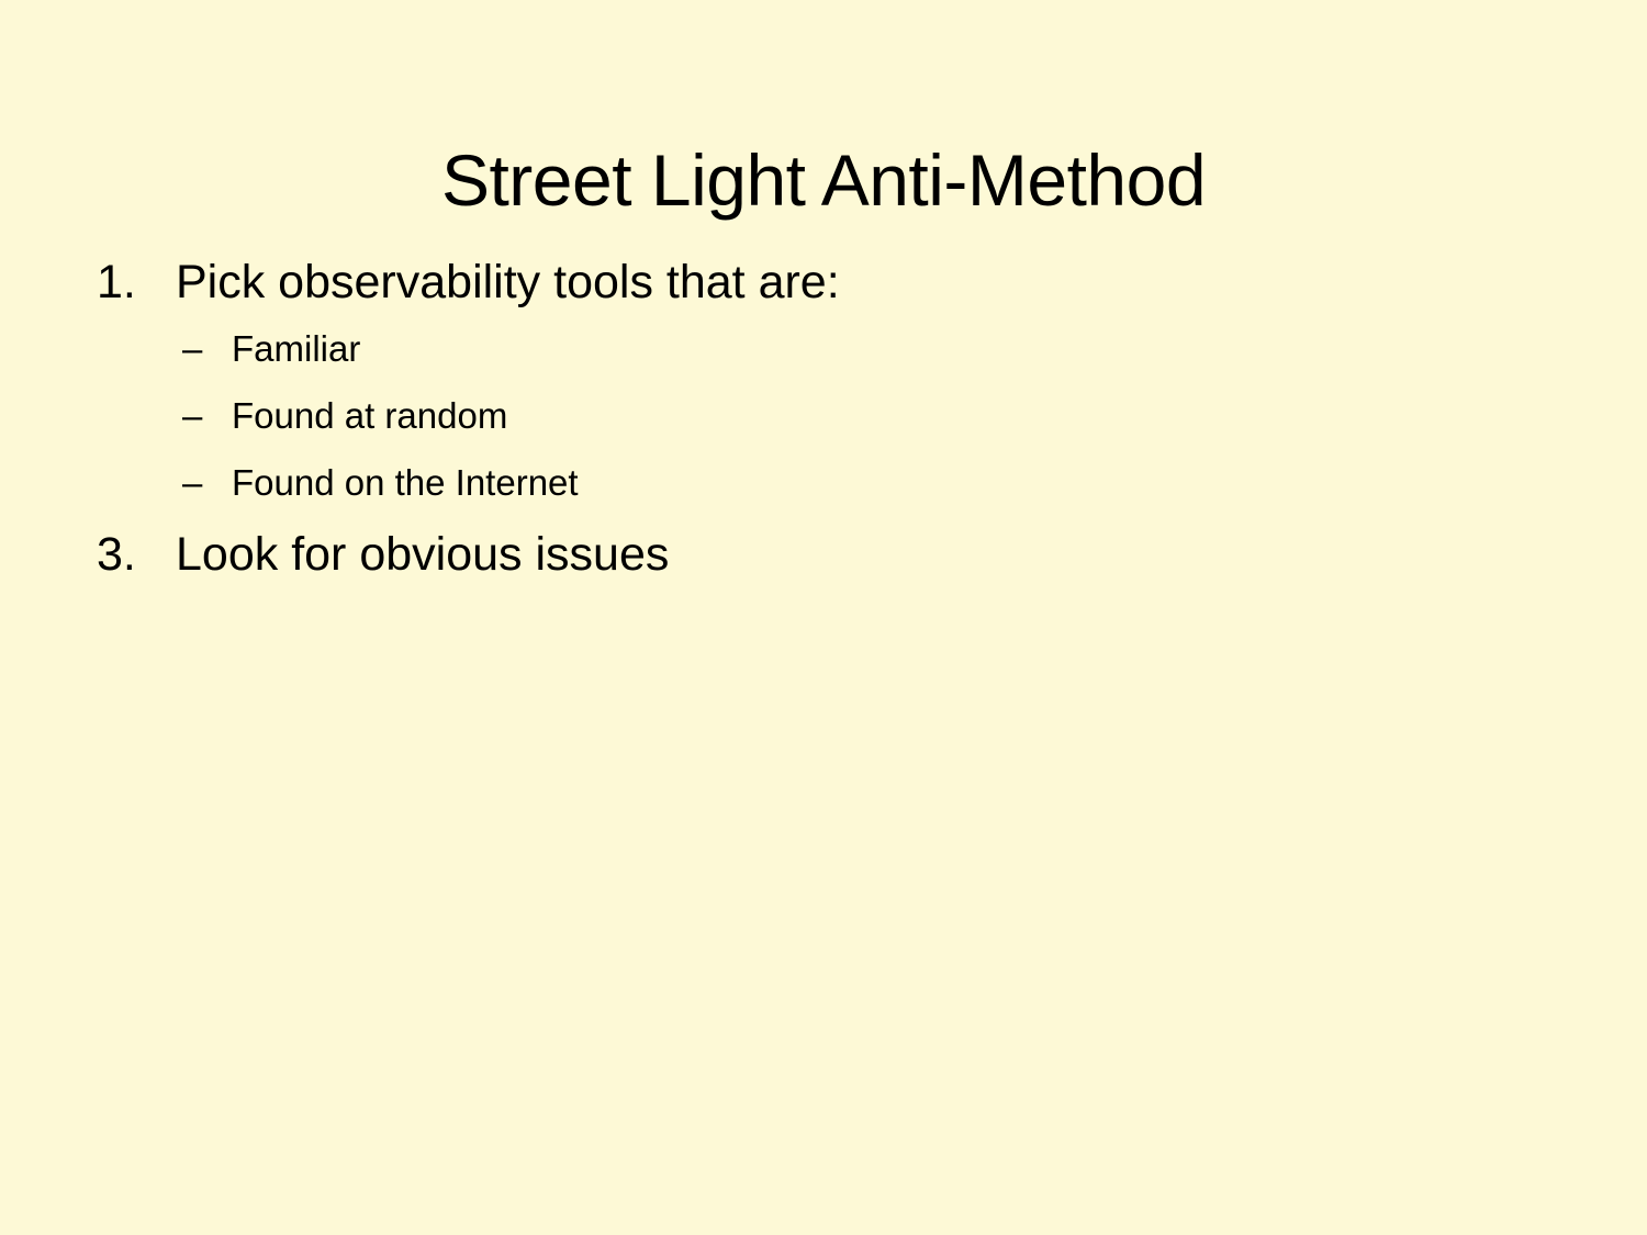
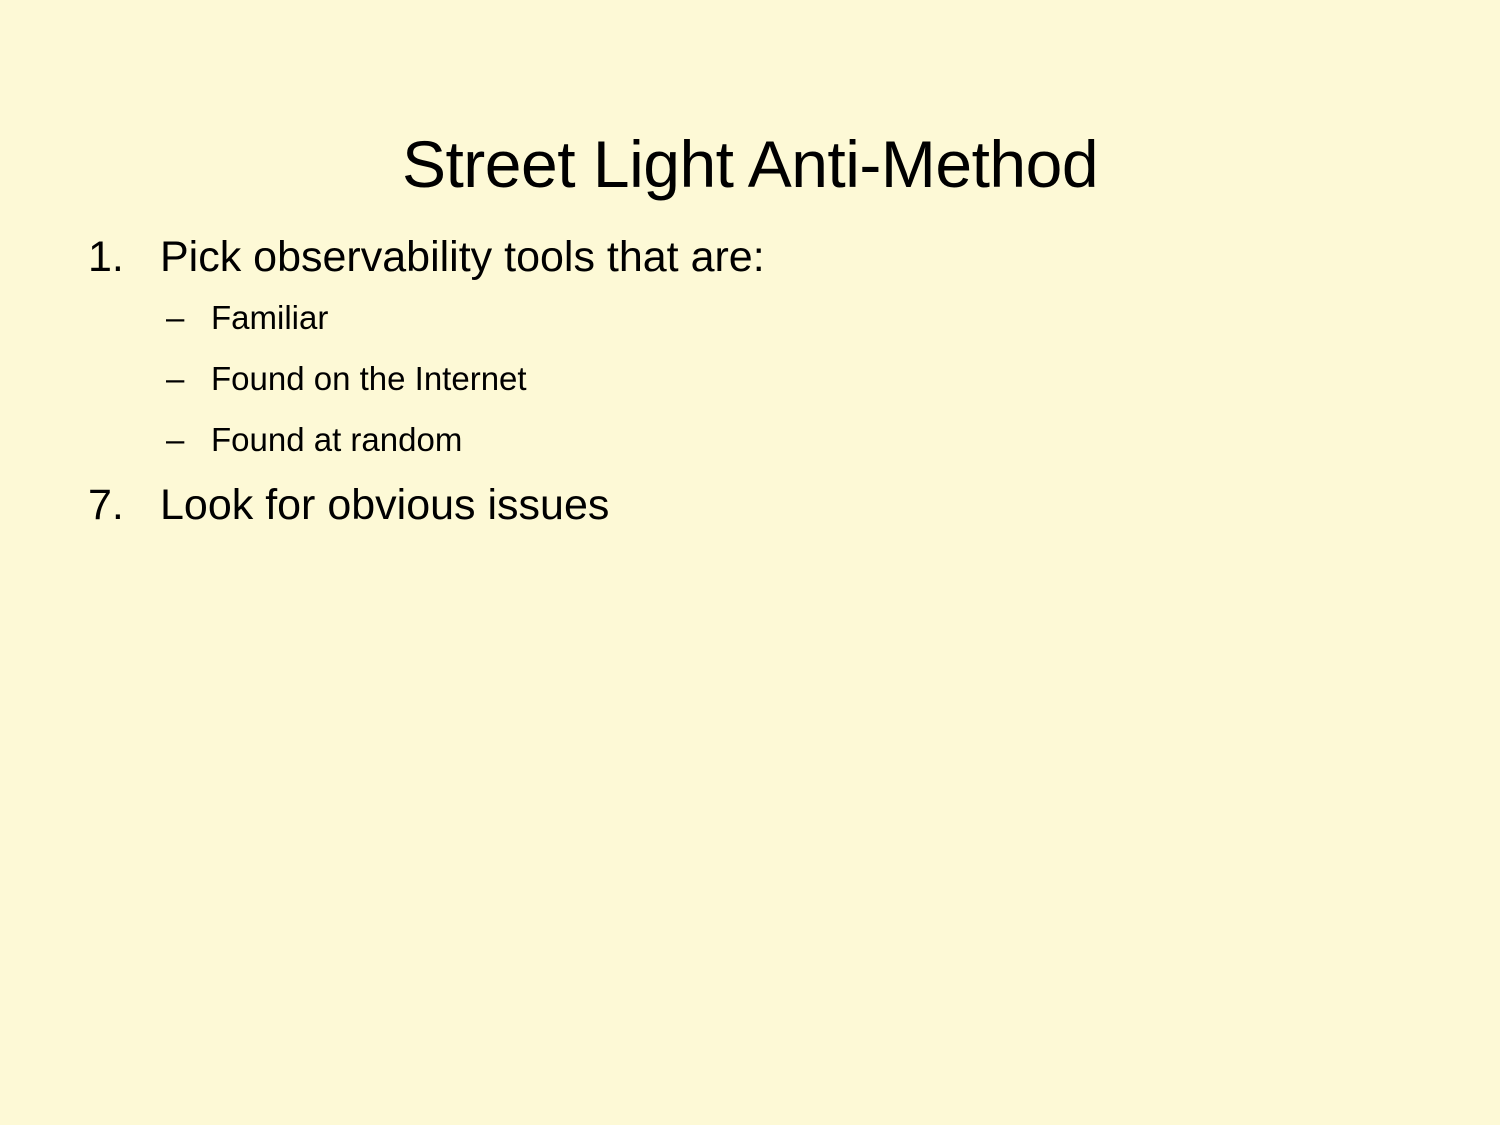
  Street Light Anti-Method
  1.
  Pick observability tools that are:
  –
  Familiar
  –
- Found at random
+ Found on the Internet
  –
- Found on the Internet
+ Found at random
- 3.
+ 7.
  Look for obvious issues
